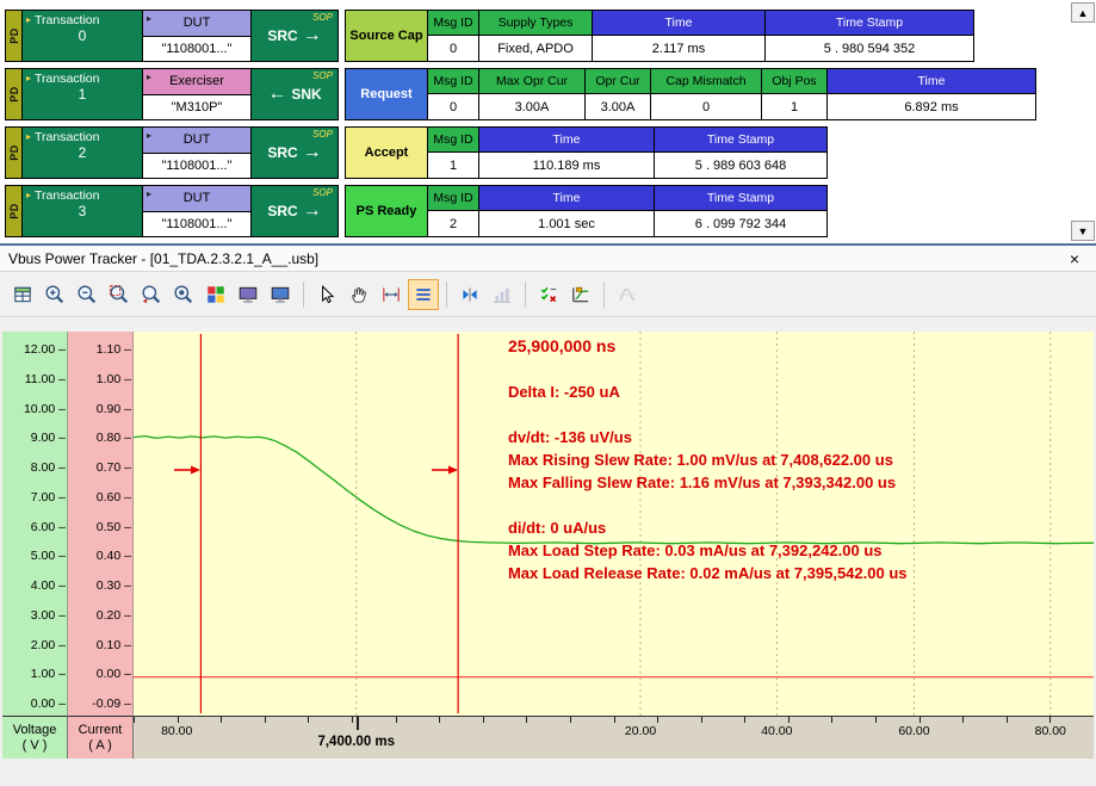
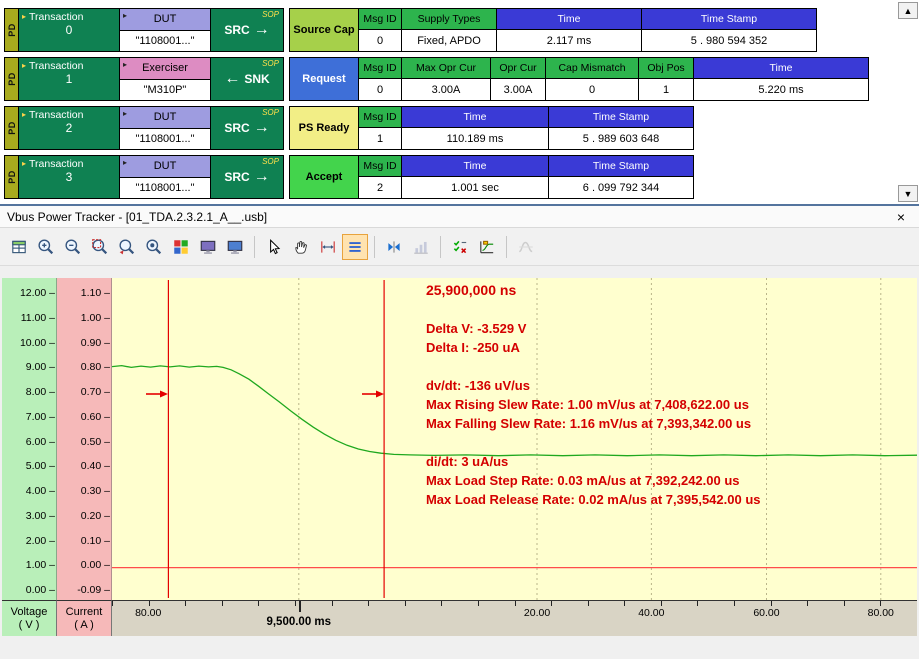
  ▸
  Transaction
  0
  ▸
  DUT
  "1108001..."
  SOP
  SRC
  →
  Source Cap
  Msg ID
  0
  Supply Types
  Fixed, APDO
  Time
  2.117 ms
  Time Stamp
  5 . 980 594 352
  ▸
  Transaction
  1
  ▸
  Exerciser
  "M310P"
  SOP
  ←
  SNK
  Request
  Msg ID
  0
  Max Opr Cur
  3.00A
  Opr Cur
  3.00A
  Cap Mismatch
  0
  Obj Pos
  1
  Time
- 6.892 ms
+ 5.220 ms
  ▸
  Transaction
  2
  ▸
  DUT
  "1108001..."
  SOP
  SRC
  →
- Accept
+ PS Ready
  Msg ID
  1
  Time
  110.189 ms
  Time Stamp
  5 . 989 603 648
  ▸
  Transaction
  3
  ▸
  DUT
  "1108001..."
  SOP
  SRC
  →
- PS Ready
+ Accept
  Msg ID
  2
  Time
  1.001 sec
  Time Stamp
  6 . 099 792 344
  ▲
  ▼
  Vbus Power Tracker - [01_TDA.2.3.2.1_A__.usb]
  ×
  12.00 –
  11.00 –
  10.00 –
  9.00 –
  8.00 –
  7.00 –
  6.00 –
  5.00 –
  4.00 –
  3.00 –
  2.00 –
  1.00 –
  0.00 –
  1.10 –
  1.00 –
  0.90 –
  0.80 –
  0.70 –
  0.60 –
  0.50 –
  0.40 –
  0.30 –
  0.20 –
  0.10 –
  0.00 –
  -0.09 –
  25,900,000 ns
+ Delta V: -3.529 V
  Delta I: -250 uA
  dv/dt: -136 uV/us
  Max Rising Slew Rate: 1.00 mV/us at 7,408,622.00 us
  Max Falling Slew Rate: 1.16 mV/us at 7,393,342.00 us
- di/dt: 0 uA/us
+ di/dt: 3 uA/us
  Max Load Step Rate: 0.03 mA/us at 7,392,242.00 us
  Max Load Release Rate: 0.02 mA/us at 7,395,542.00 us
  Voltage
  ( V )
  Current
  ( A )
  80.00
- 7,400.00 ms
+ 9,500.00 ms
  20.00
  40.00
  60.00
  80.00
